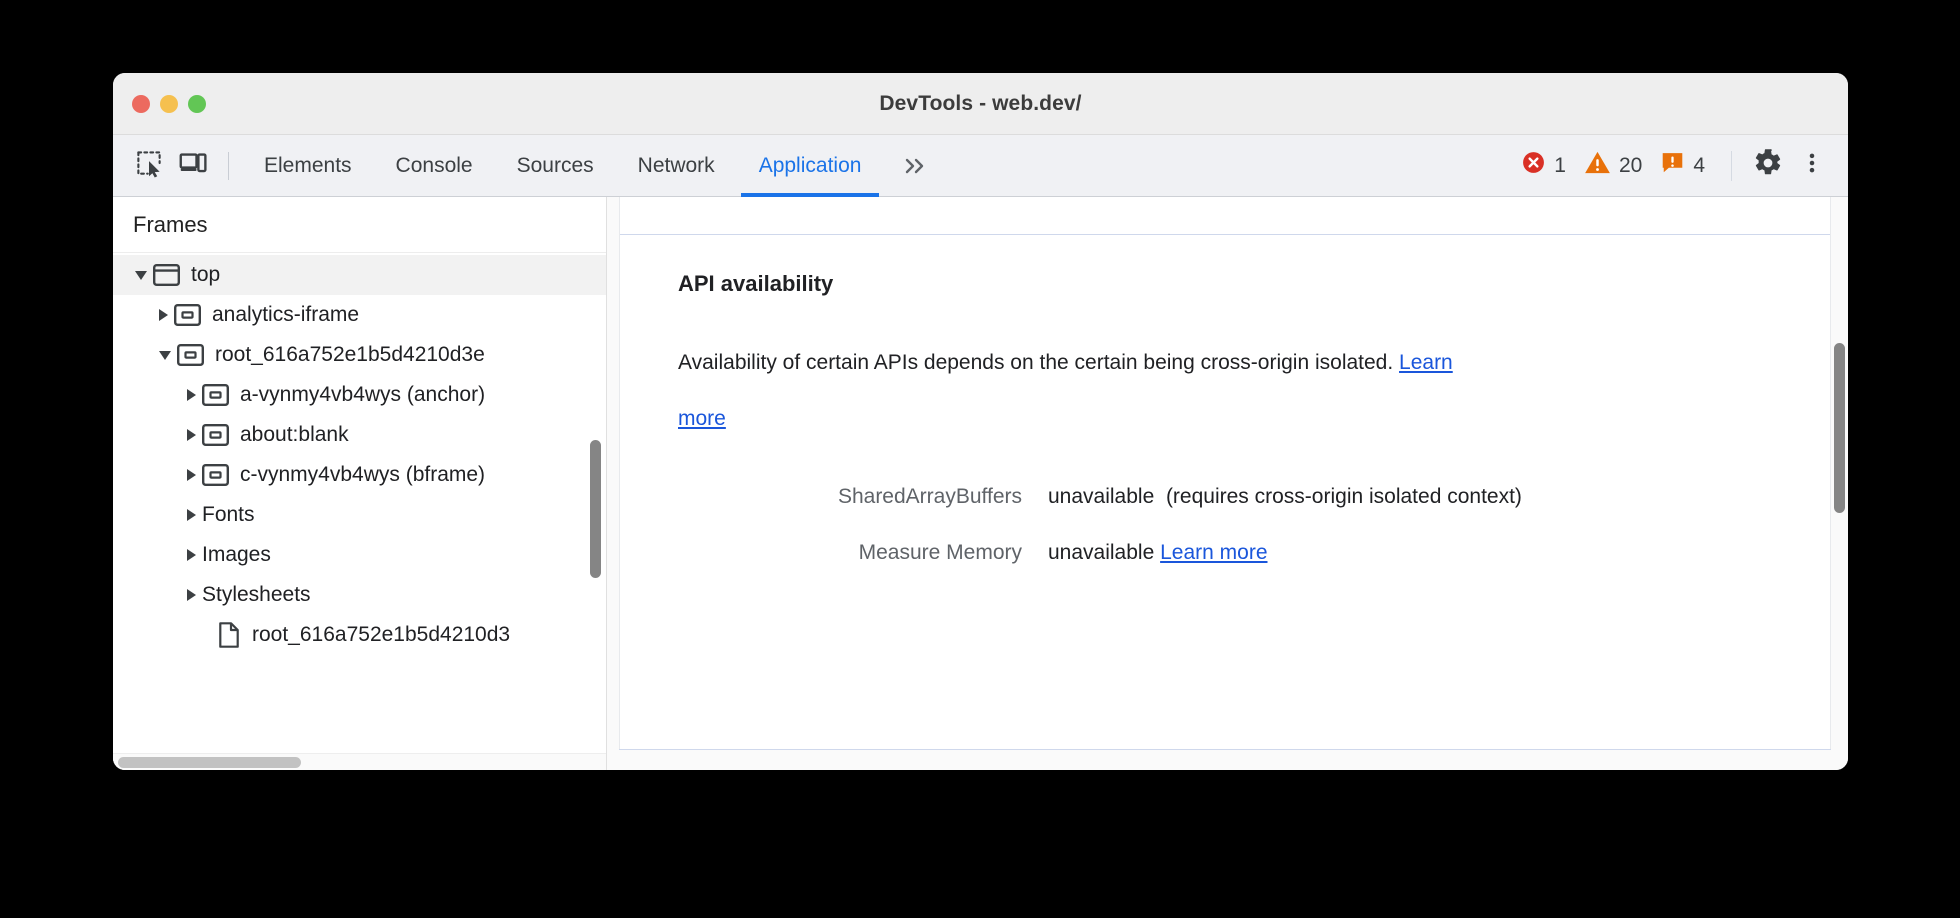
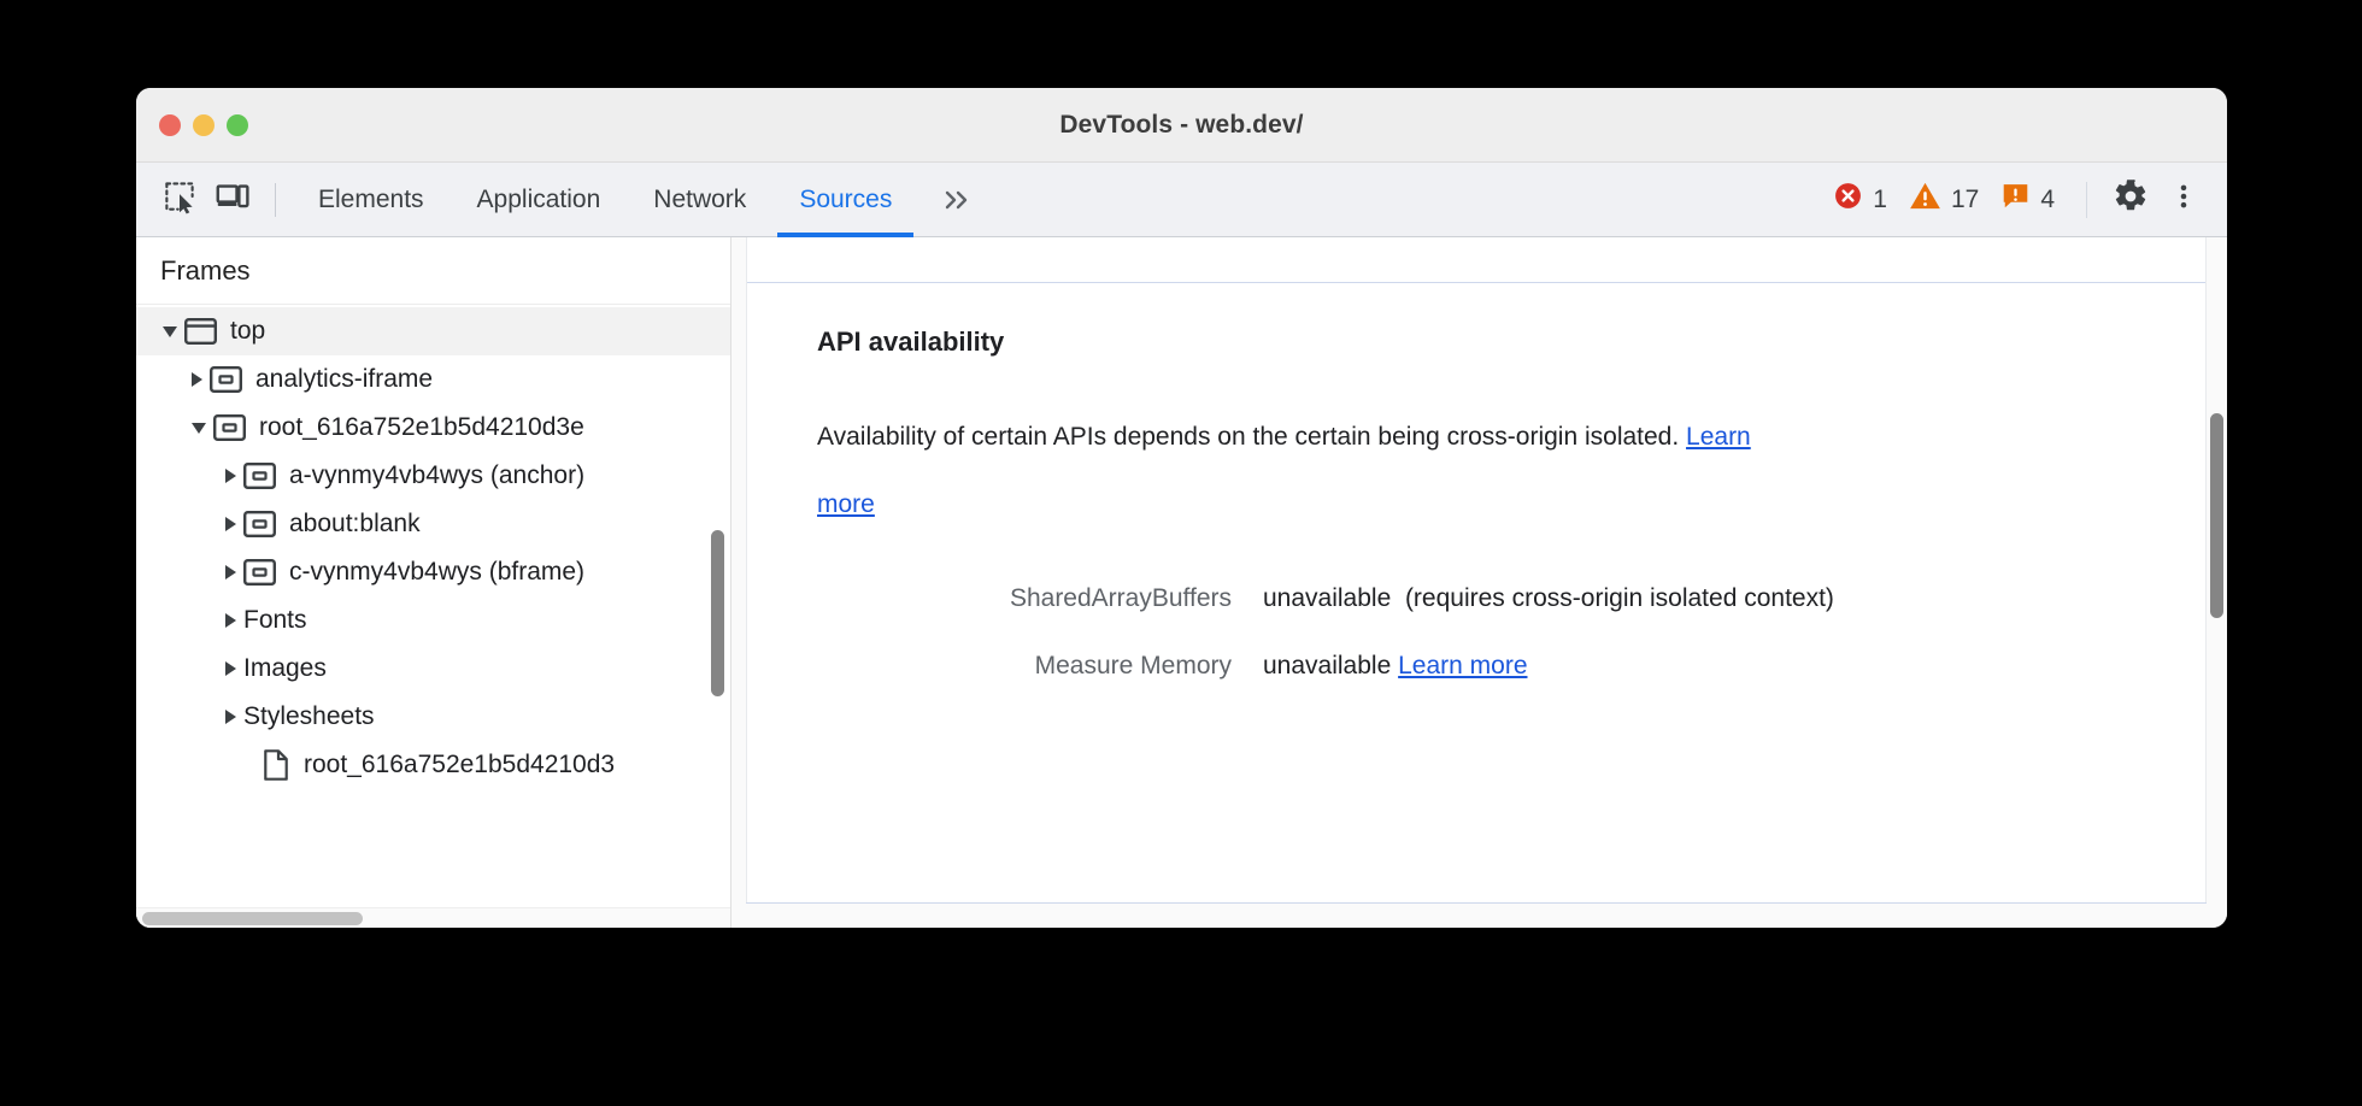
  DevTools - web.dev/
  Elements
- Console
- Sources
+ Application
  Network
- Application
+ Sources
  1
- 20
+ 17
  4
  Frames
  top
  analytics-iframe
  root_616a752e1b5d4210d3e
  a-vynmy4vb4wys (anchor)
  about:blank
  c-vynmy4vb4wys (bframe)
  Fonts
  Images
  Stylesheets
  root_616a752e1b5d4210d3
  API availability
  Availability of certain APIs depends on the certain being cross-origin isolated. Learn more
  SharedArrayBuffers	unavailable (requires cross-origin isolated context)
  Measure Memory	unavailable Learn more
